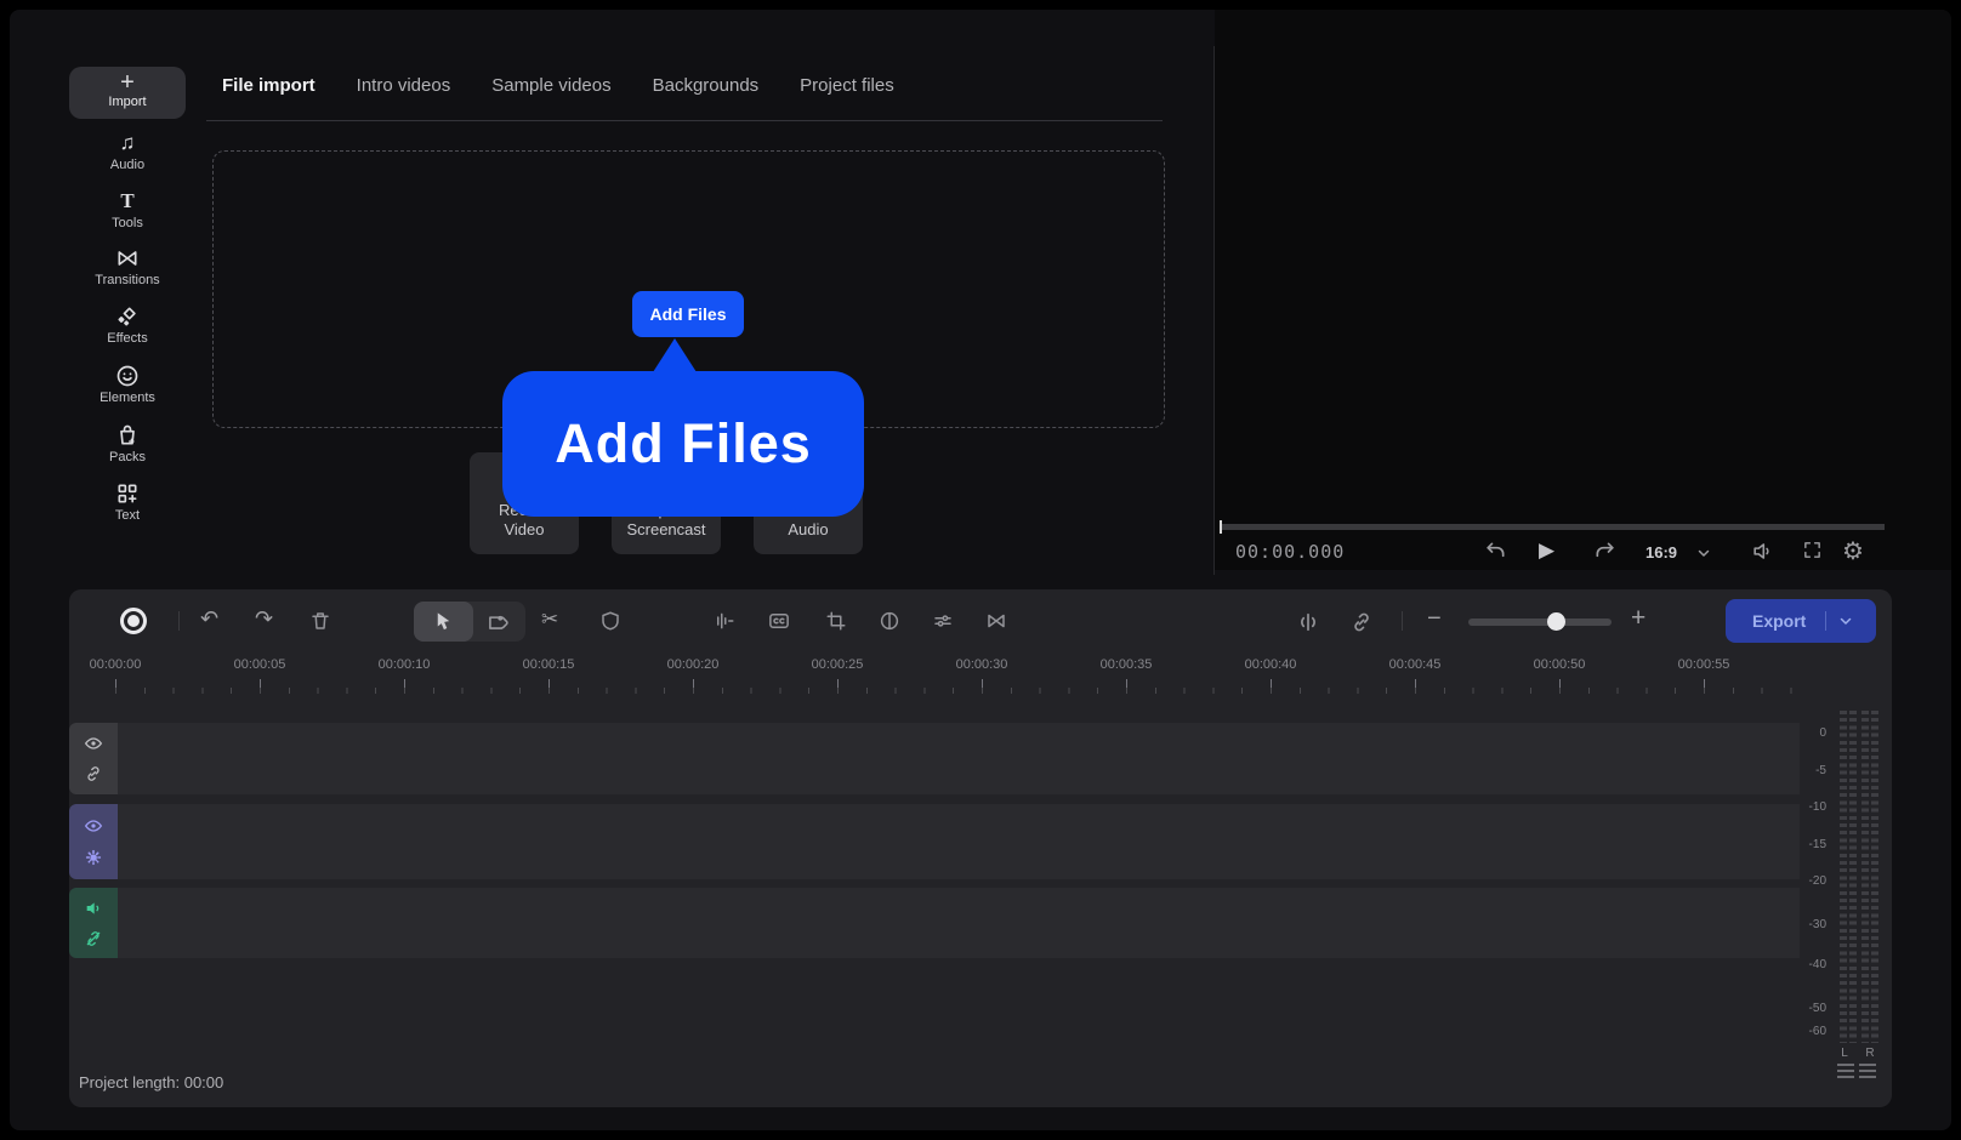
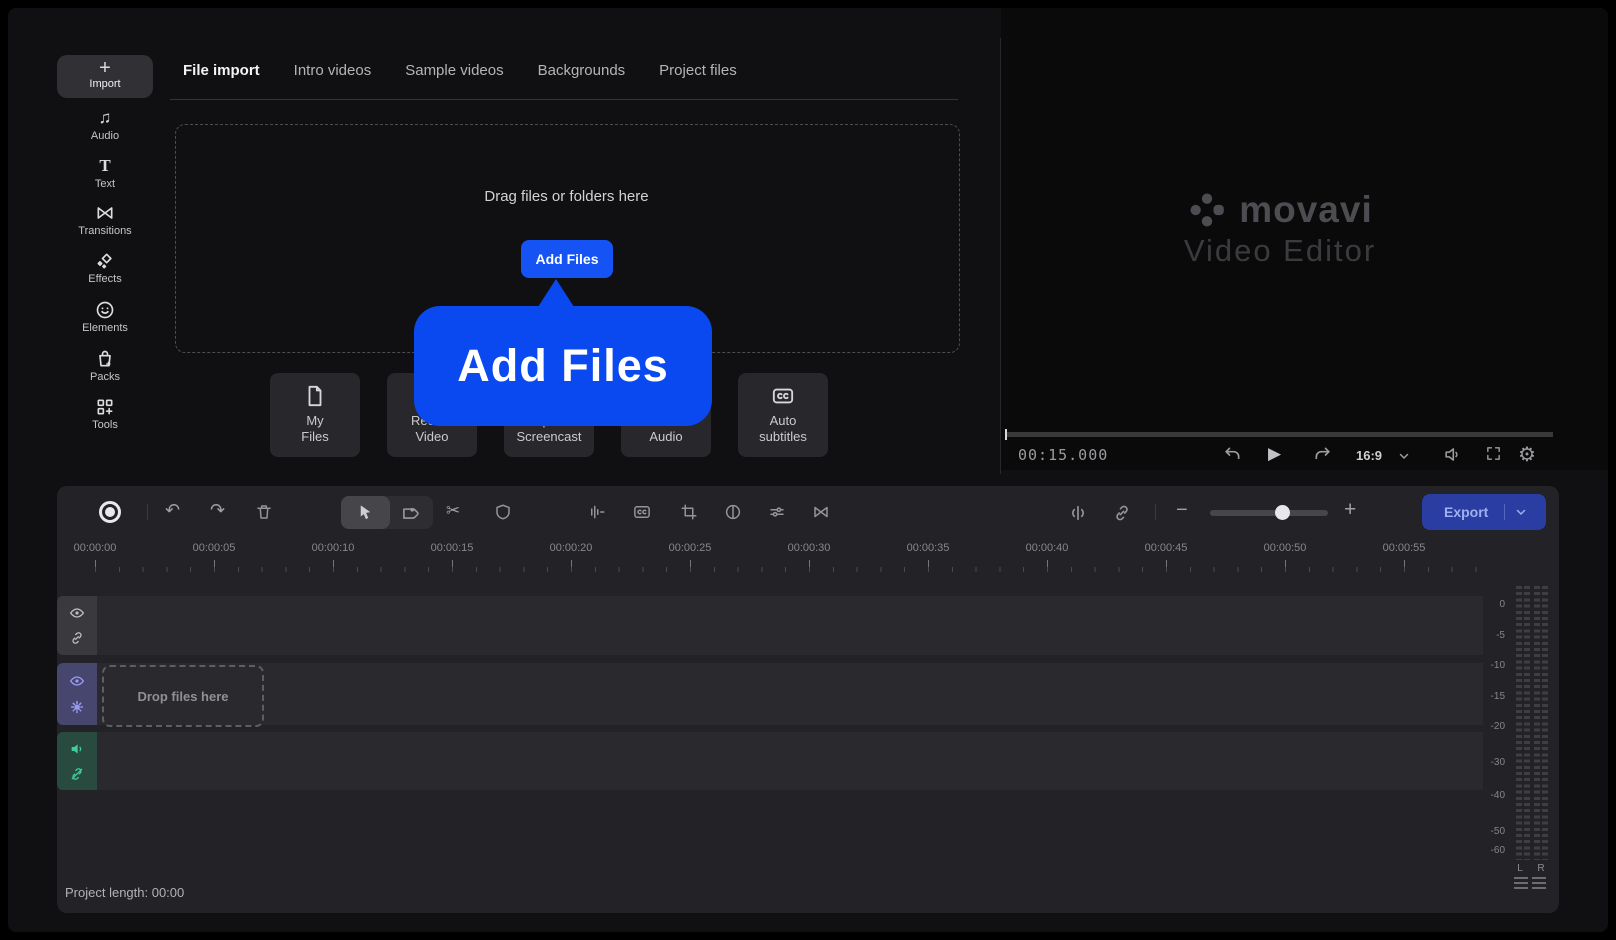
  +
  Import
  ♫
  Audio
  T
- Tools
+ Text
  Transitions
  Effects
  Elements
  Packs
- Text
+ Tools
  File import
  Intro videos
  Sample videos
  Backgrounds
  Project files
+ Drag files or folders here
  Add Files
  Add Files
+ My
+ Files
  Video
  Screencast
  Audio
+ Auto
+ subtitles
+ movavi
+ Video Editor
- 00:00.000
+ 00:15.000
  ▶
  16:9
  ⚙
  ↶
  ↷
  ✂
  −
  +
  Export
  00:00:00
  00:00:05
  00:00:10
  00:00:15
  00:00:20
  00:00:25
  00:00:30
  00:00:35
  00:00:40
  00:00:45
  00:00:50
  00:00:55
+ Drop files here
  0
  -5
  -10
  -15
  -20
  -30
  -40
  -50
  -60
  L
  R
  Project length: 00:00
